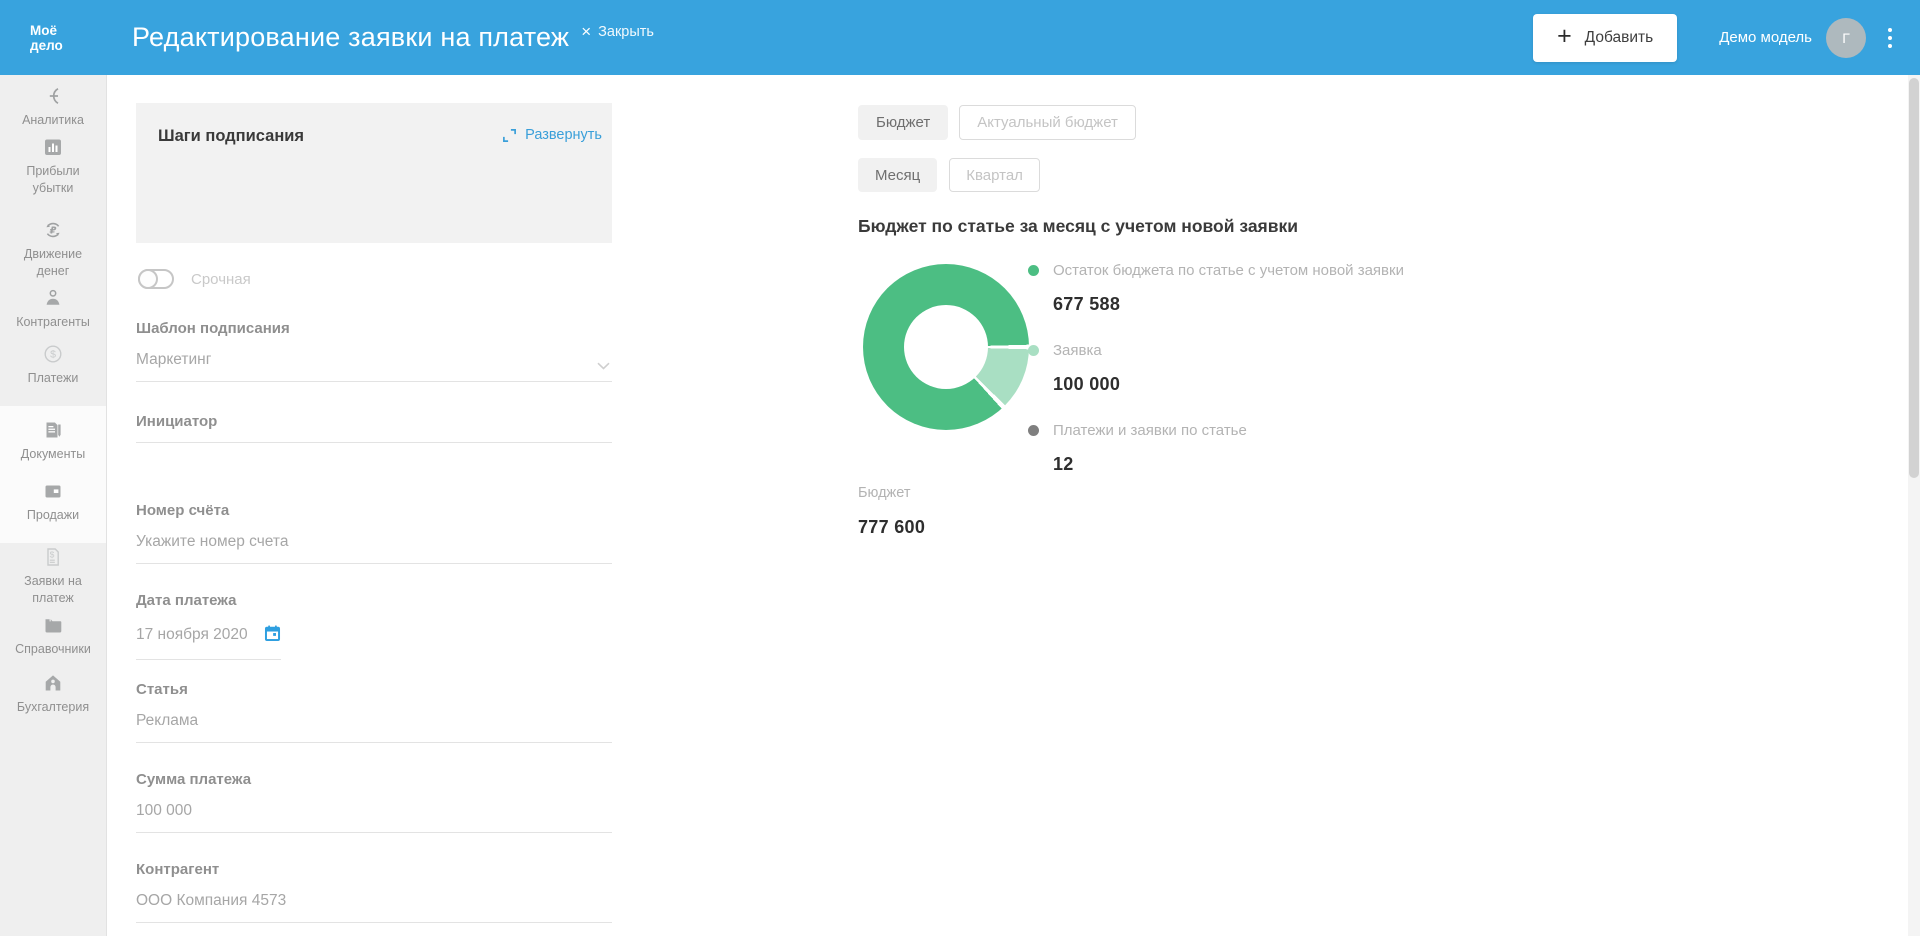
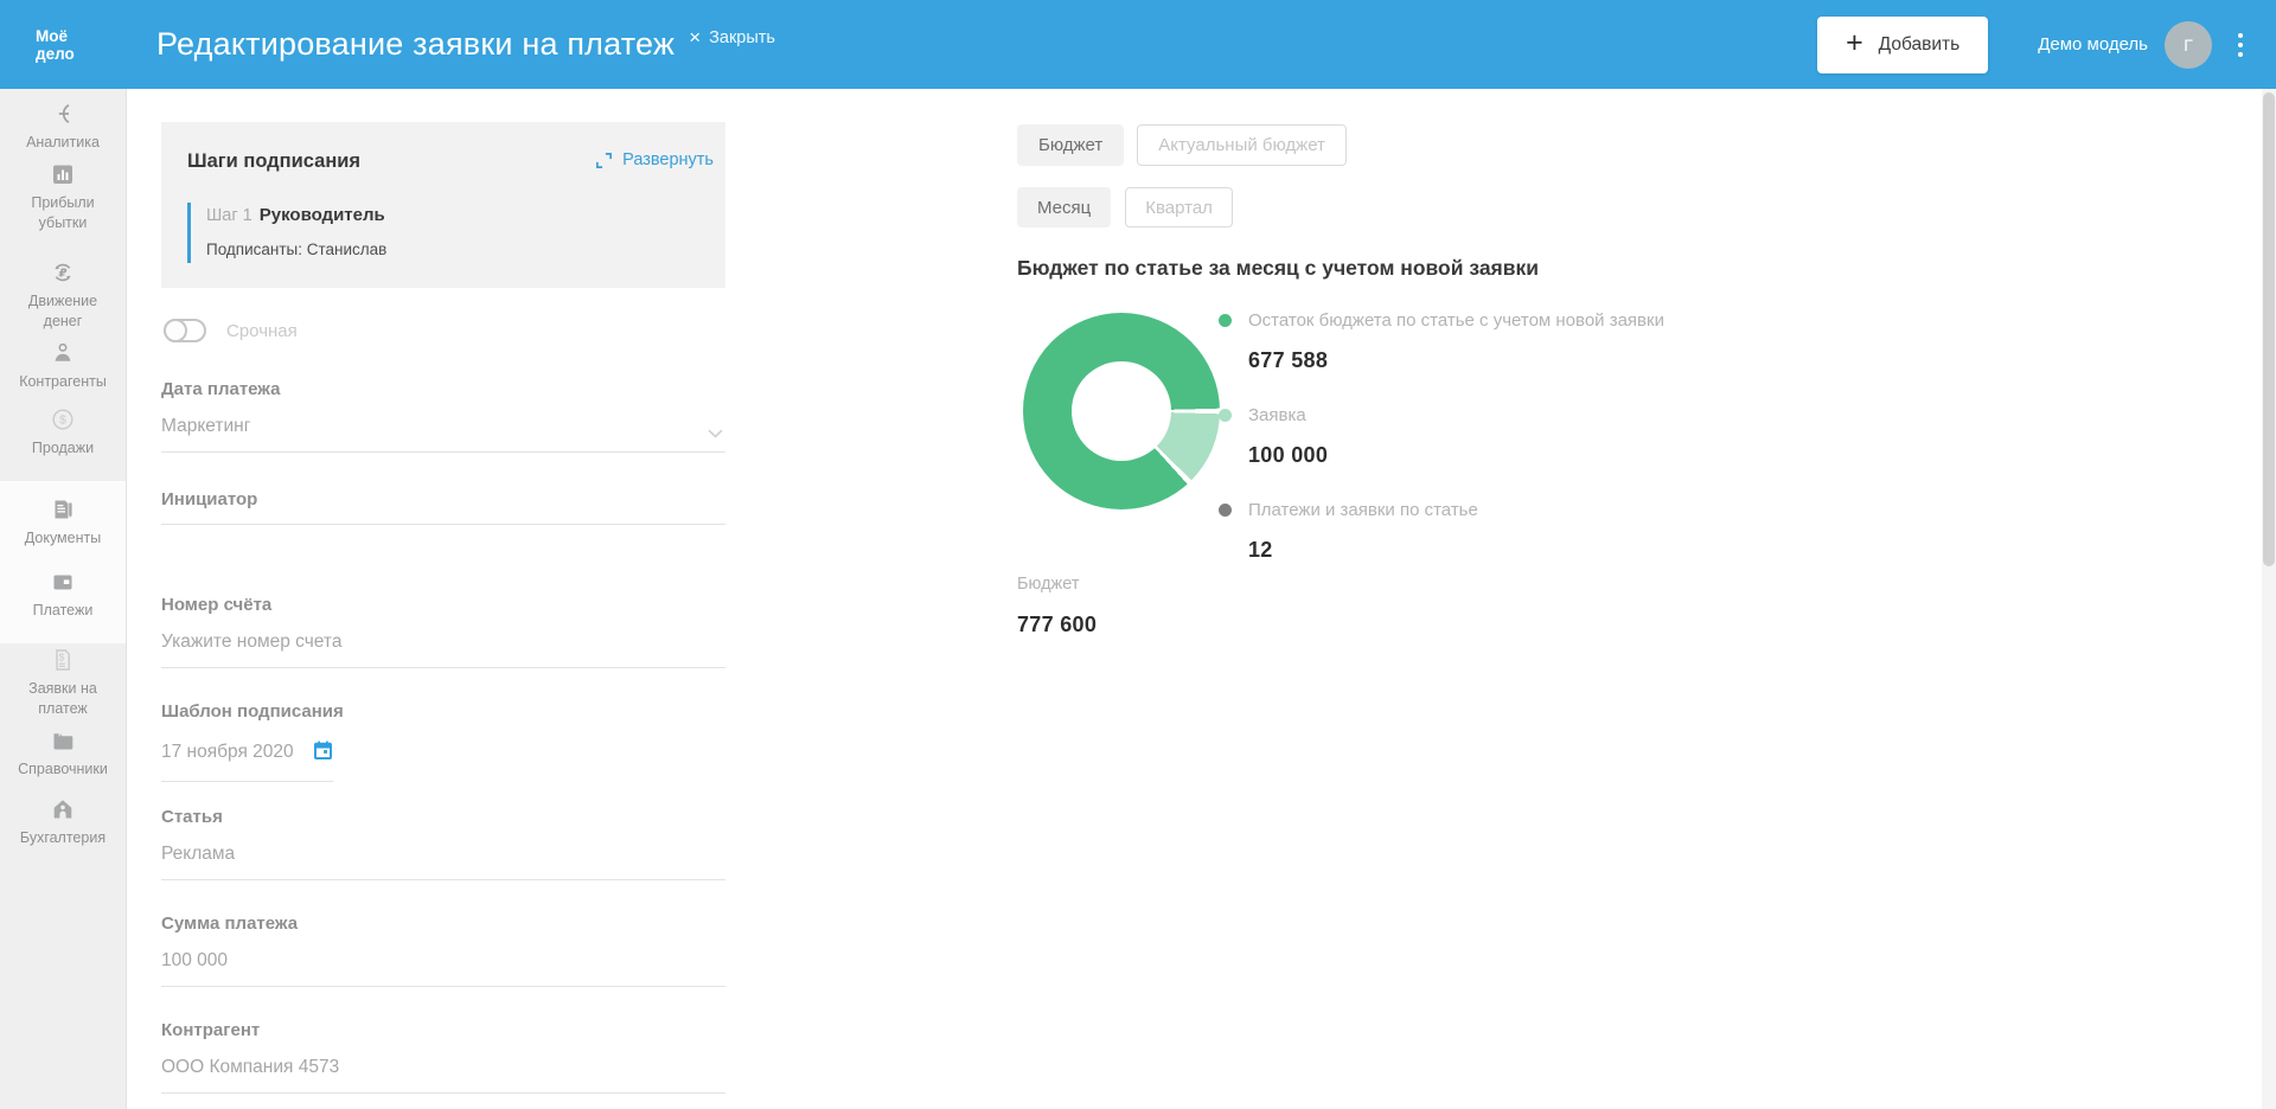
  Моё
  дело
  Редактирование заявки на платеж
  ×
  Закрыть
  +
  Добавить
  Демо модель
  Г
  Аналитика
  Прибыли убытки
  ₽
  Движение денег
  Контрагенты
  $
- Платежи
+ Продажи
  Документы
- Продажи
+ Платежи
  $
  Заявки на платеж
  Справочники
  Бухгалтерия
  Шаги подписания
  Развернуть
+ Шаг 1 Руководитель
+ Подписанты: Станислав
  Срочная
- Шаблон подписания
+ Дата платежа
  Маркетинг
  Инициатор
  Номер счёта
  Укажите номер счета
- Дата платежа
+ Шаблон подписания
  17 ноября 2020
  Статья
  Реклама
  Сумма платежа
  100 000
  Контрагент
  ООО Компания 4573
  Бюджет
  Актуальный бюджет
  Месяц
  Квартал
  Бюджет по статье за месяц с учетом новой заявки
  Остаток бюджета по статье с учетом новой заявки
  677 588
  Заявка
  100 000
  Платежи и заявки по статье
  12
  Бюджет
  777 600
